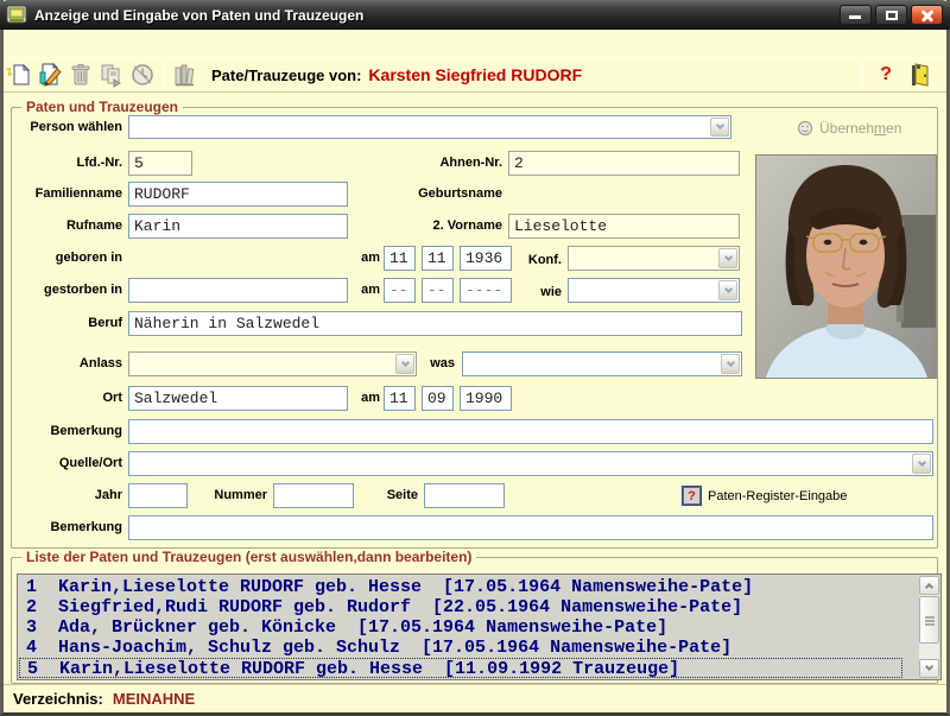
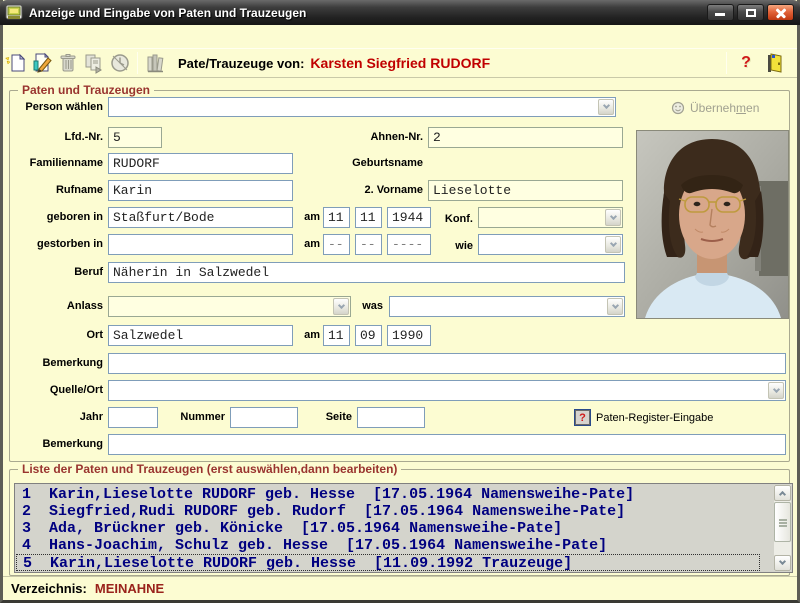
  Anzeige und Eingabe von Paten und Trauzeugen
  Pate/Trauzeuge von: Karsten Siegfried RUDORF
  ?
  Paten und Trauzeugen
  Person wählen
  Übernehmen
  Lfd.-Nr.
  5
  Ahnen-Nr.
  2
  Familienname
  RUDORF
  Geburtsname
  Rufname
  Karin
  2. Vorname
  Lieselotte
  geboren in
+ Staßfurt/Bode
  am
  11
  11
- 1936
+ 1944
  Konf.
  gestorben in
  am
  --
  --
  ----
  wie
  Beruf
  Näherin in Salzwedel
  Anlass
  was
  Ort
  Salzwedel
  am
  11
  09
  1990
  Bemerkung
  Quelle/Ort
  Jahr
  Nummer
  Seite
  ?
  Paten-Register-Eingabe
  Bemerkung
  Liste der Paten und Trauzeugen (erst auswählen,dann bearbeiten)
  1 Karin,Lieselotte RUDORF geb. Hesse [17.05.1964 Namensweihe-Pate]
- 2 Siegfried,Rudi RUDORF geb. Rudorf [22.05.1964 Namensweihe-Pate]
+ 2 Siegfried,Rudi RUDORF geb. Rudorf [17.05.1964 Namensweihe-Pate]
  3 Ada, Brückner geb. Könicke [17.05.1964 Namensweihe-Pate]
- 4 Hans-Joachim, Schulz geb. Schulz [17.05.1964 Namensweihe-Pate]
+ 4 Hans-Joachim, Schulz geb. Hesse [17.05.1964 Namensweihe-Pate]
  5 Karin,Lieselotte RUDORF geb. Hesse [11.09.1992 Trauzeuge]
  Verzeichnis:
  MEINAHNE
